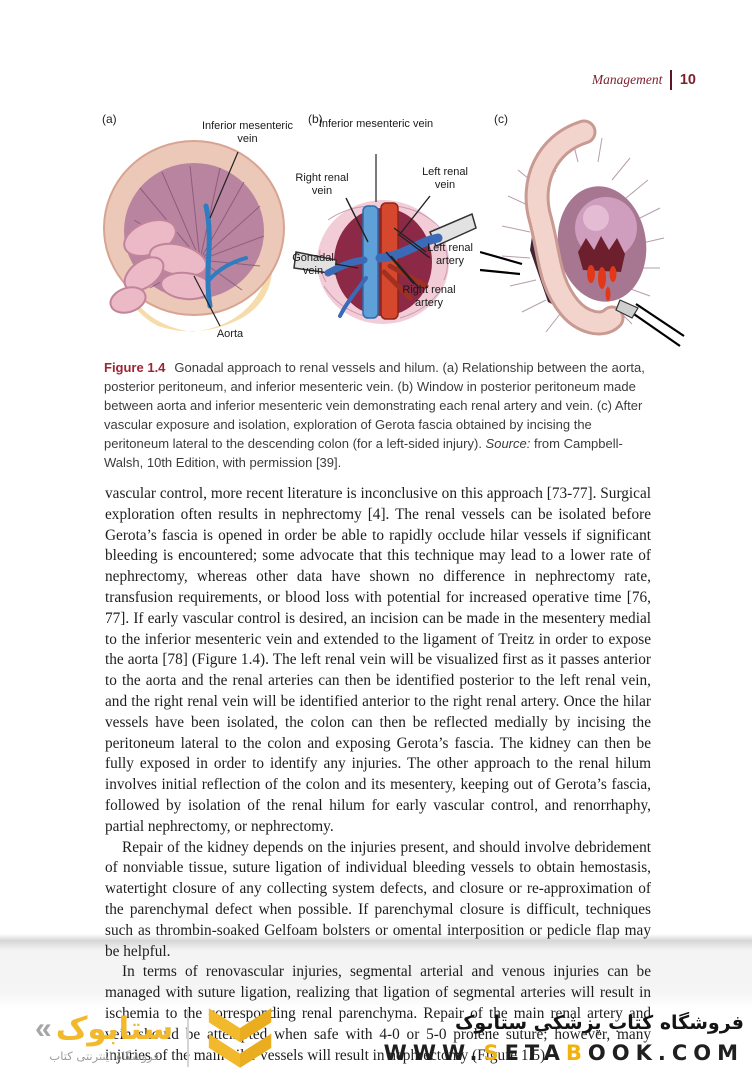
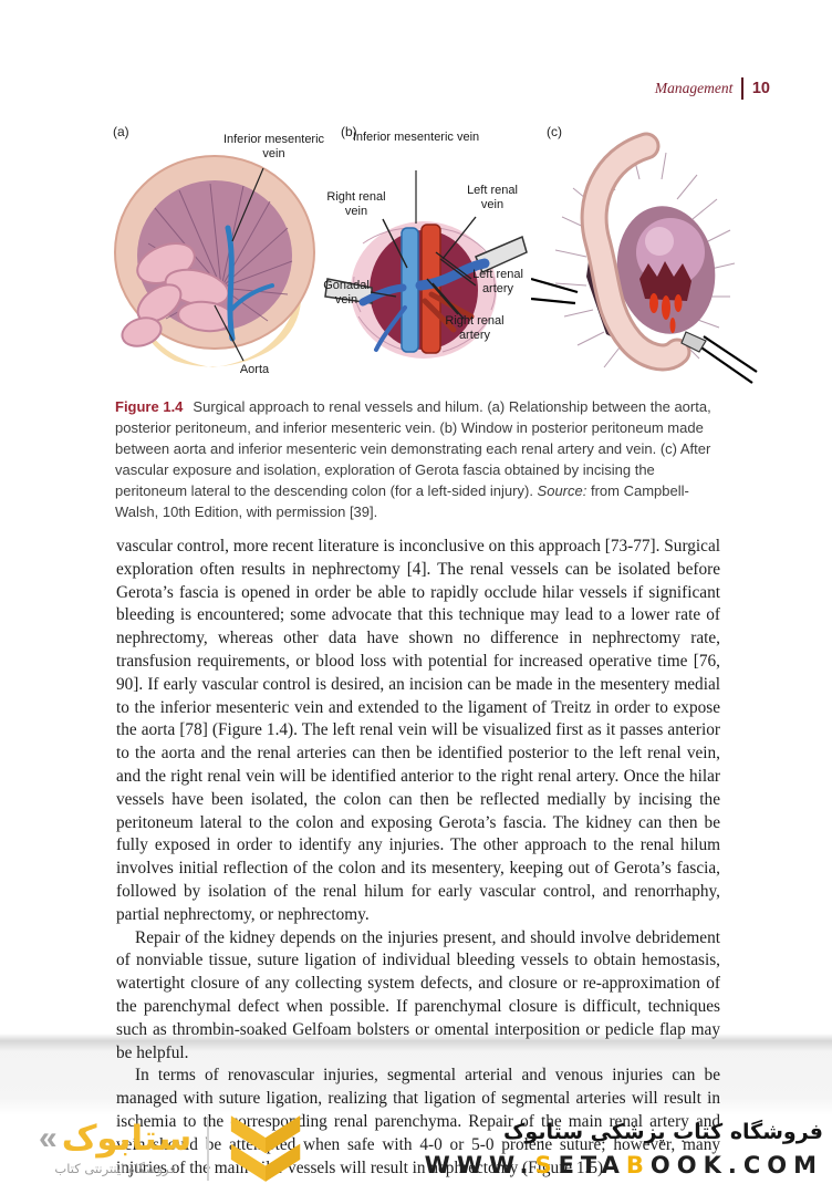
  Management
  10
  (a)
  Inferior mesenteric vein
  Aorta
  (b)
  Inferior mesenteric vein
  Right renal vein
  Left renal vein
  Gonadal vein
  Left renal artery
  Right renal artery
  (c)
- Figure 1.4 Gonadal approach to renal vessels and hilum. (a) Relationship between the aorta, posterior peritoneum, and inferior mesenteric vein. (b) Window in posterior peritoneum made between aorta and inferior mesenteric vein demonstrating each renal artery and vein. (c) After vascular exposure and isolation, exploration of Gerota fascia obtained by incising the peritoneum lateral to the descending colon (for a left-sided injury). Source: from Campbell-Walsh, 10th Edition, with permission [39].
+ Figure 1.4 Surgical approach to renal vessels and hilum. (a) Relationship between the aorta, posterior peritoneum, and inferior mesenteric vein. (b) Window in posterior peritoneum made between aorta and inferior mesenteric vein demonstrating each renal artery and vein. (c) After vascular exposure and isolation, exploration of Gerota fascia obtained by incising the peritoneum lateral to the descending colon (for a left-sided injury). Source: from Campbell-Walsh, 10th Edition, with permission [39].
- vascular control, more recent literature is inconclusive on this approach [73-77]. Surgical exploration often results in nephrectomy [4]. The renal vessels can be isolated before Gerota’s fascia is opened in order be able to rapidly occlude hilar vessels if significant bleeding is encountered; some advocate that this technique may lead to a lower rate of nephrectomy, whereas other data have shown no difference in nephrectomy rate, transfusion requirements, or blood loss with potential for increased operative time [76, 77]. If early vascular control is desired, an incision can be made in the mesentery medial to the inferior mesenteric vein and extended to the ligament of Treitz in order to expose the aorta [78] (Figure 1.4). The left renal vein will be visualized first as it passes anterior to the aorta and the renal arteries can then be identified posterior to the left renal vein, and the right renal vein will be identified anterior to the right renal artery. Once the hilar vessels have been isolated, the colon can then be reflected medially by incising the peritoneum lateral to the colon and exposing Gerota’s fascia. The kidney can then be fully exposed in order to identify any injuries. The other approach to the renal hilum involves initial reflection of the colon and its mesentery, keeping out of Gerota’s fascia, followed by isolation of the renal hilum for early vascular control, and renorrhaphy, partial nephrectomy, or nephrectomy.
+ vascular control, more recent literature is inconclusive on this approach [73-77]. Surgical exploration often results in nephrectomy [4]. The renal vessels can be isolated before Gerota’s fascia is opened in order be able to rapidly occlude hilar vessels if significant bleeding is encountered; some advocate that this technique may lead to a lower rate of nephrectomy, whereas other data have shown no difference in nephrectomy rate, transfusion requirements, or blood loss with potential for increased operative time [76, 90]. If early vascular control is desired, an incision can be made in the mesentery medial to the inferior mesenteric vein and extended to the ligament of Treitz in order to expose the aorta [78] (Figure 1.4). The left renal vein will be visualized first as it passes anterior to the aorta and the renal arteries can then be identified posterior to the left renal vein, and the right renal vein will be identified anterior to the right renal artery. Once the hilar vessels have been isolated, the colon can then be reflected medially by incising the peritoneum lateral to the colon and exposing Gerota’s fascia. The kidney can then be fully exposed in order to identify any injuries. The other approach to the renal hilum involves initial reflection of the colon and its mesentery, keeping out of Gerota’s fascia, followed by isolation of the renal hilum for early vascular control, and renorrhaphy, partial nephrectomy, or nephrectomy.
  Repair of the kidney depends on the injuries present, and should involve debridement of nonviable tissue, suture ligation of individual bleeding vessels to obtain hemostasis, watertight closure of any collecting system defects, and closure or re-approximation of the parenchymal defect when possible. If parenchymal closure is difficult, techniques such as thrombin-soaked Gelfoam bolsters or omental interposition or pedicle flap may be helpful.
  In terms of renovascular injuries, segmental arterial and venous injuries can be managed with suture ligation, realizing that ligation of segmental arteries will result in ischemia to theorrespoding renal parenchyma. Repair of the main renal artery and vein should be atteed when safe with 4-0 or 5-0 prolene suture; however, many injuries of th mai vessels will result in nephrectomy (Figure 1.5).
  «
  ستابوک
  فروشگاه اینترنتی کتاب
  فروشگاه کتاب پزشکی ستابوک
  WWW.SETABOOK.COM
